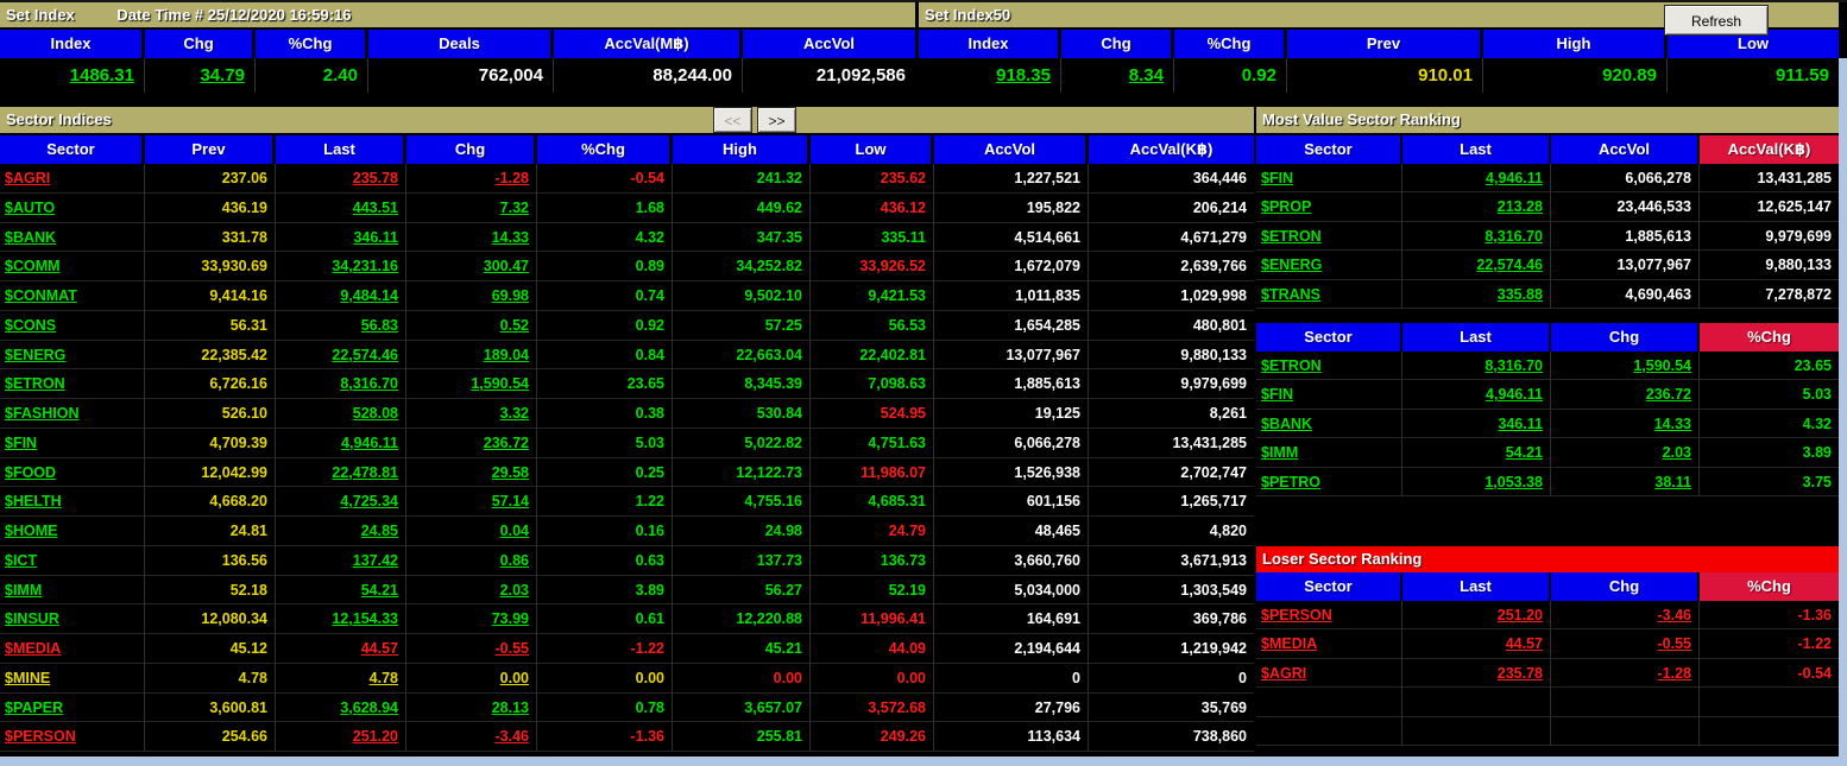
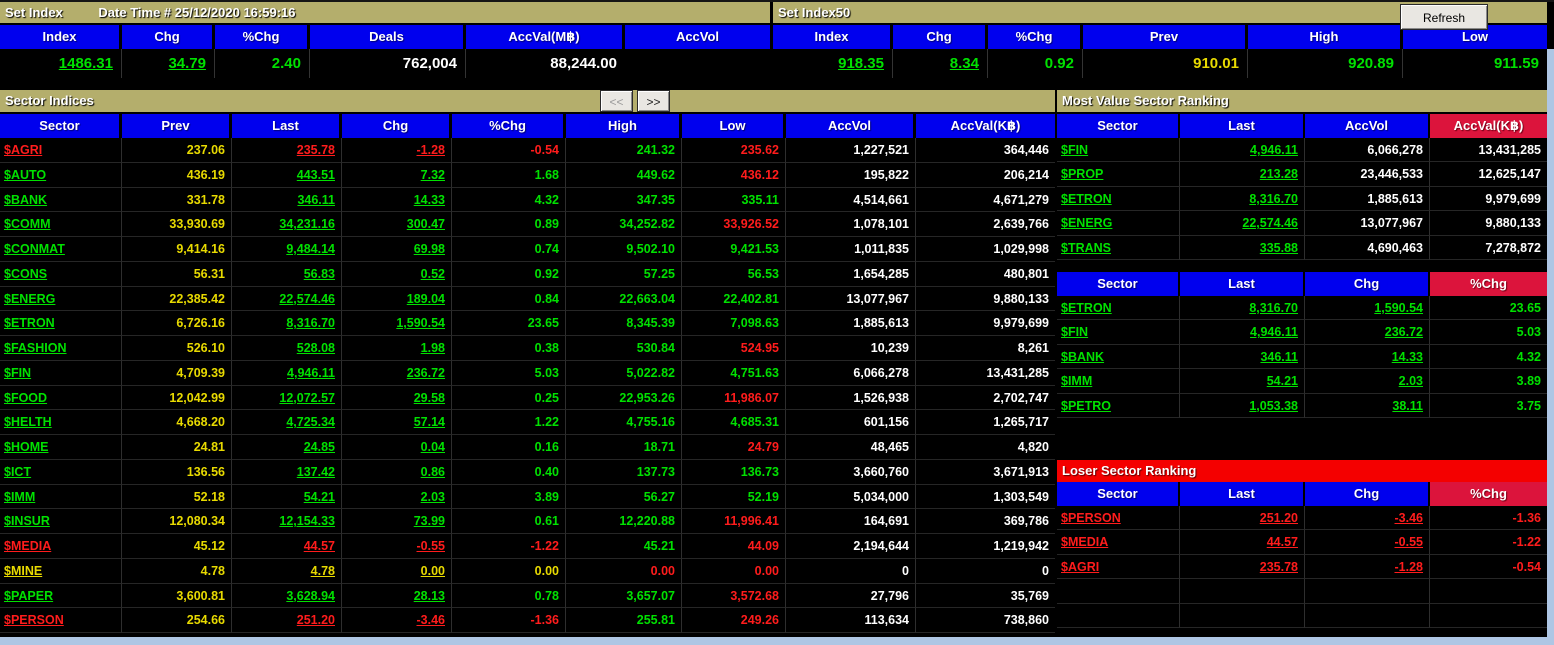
  Set Index Date Time # 25/12/2020 16:59:16
  Index
  Chg
  %Chg
  Deals
  AccVal(M฿)
  AccVol
  1486.31
  34.79
  2.40
  762,004
  88,244.00
- 21,092,586
  Set Index50
  Refresh
  Index
  Chg
  %Chg
  Prev
  High
  Low
  918.35
  8.34
  0.92
  910.01
  920.89
  911.59
  Sector Indices
  <<
  >>
  Sector
  Prev
  Last
  Chg
  %Chg
  High
  Low
  AccVol
  AccVal(K฿)
  $AGRI
  237.06
  235.78
  -1.28
  -0.54
  241.32
  235.62
  1,227,521
  364,446
  $AUTO
  436.19
  443.51
  7.32
  1.68
  449.62
  436.12
  195,822
  206,214
  $BANK
  331.78
  346.11
  14.33
  4.32
  347.35
  335.11
  4,514,661
  4,671,279
  $COMM
  33,930.69
  34,231.16
  300.47
  0.89
  34,252.82
  33,926.52
- 1,672,079
+ 1,078,101
  2,639,766
  $CONMAT
  9,414.16
  9,484.14
  69.98
  0.74
  9,502.10
  9,421.53
  1,011,835
  1,029,998
  $CONS
  56.31
  56.83
  0.52
  0.92
  57.25
  56.53
  1,654,285
  480,801
  $ENERG
  22,385.42
  22,574.46
  189.04
  0.84
  22,663.04
  22,402.81
  13,077,967
  9,880,133
  $ETRON
  6,726.16
  8,316.70
  1,590.54
  23.65
  8,345.39
  7,098.63
  1,885,613
  9,979,699
  $FASHION
  526.10
  528.08
- 3.32
+ 1.98
  0.38
  530.84
  524.95
- 19,125
+ 10,239
  8,261
  $FIN
  4,709.39
  4,946.11
  236.72
  5.03
  5,022.82
  4,751.63
  6,066,278
  13,431,285
  $FOOD
  12,042.99
- 22,478.81
+ 12,072.57
  29.58
  0.25
- 12,122.73
+ 22,953.26
  11,986.07
  1,526,938
  2,702,747
  $HELTH
  4,668.20
  4,725.34
  57.14
  1.22
  4,755.16
  4,685.31
  601,156
  1,265,717
  $HOME
  24.81
  24.85
  0.04
  0.16
- 24.98
+ 18.71
  24.79
  48,465
  4,820
  $ICT
  136.56
  137.42
  0.86
- 0.63
+ 0.40
  137.73
  136.73
  3,660,760
  3,671,913
  $IMM
  52.18
  54.21
  2.03
  3.89
  56.27
  52.19
  5,034,000
  1,303,549
  $INSUR
  12,080.34
  12,154.33
  73.99
  0.61
  12,220.88
  11,996.41
  164,691
  369,786
  $MEDIA
  45.12
  44.57
  -0.55
  -1.22
  45.21
  44.09
  2,194,644
  1,219,942
  $MINE
  4.78
  4.78
  0.00
  0.00
  0.00
  0.00
  0
  0
  $PAPER
  3,600.81
  3,628.94
  28.13
  0.78
  3,657.07
  3,572.68
  27,796
  35,769
  $PERSON
  254.66
  251.20
  -3.46
  -1.36
  255.81
  249.26
  113,634
  738,860
  Most Value Sector Ranking
  Sector
  Last
  AccVol
  AccVal(K฿)
  $FIN
  4,946.11
  6,066,278
  13,431,285
  $PROP
  213.28
  23,446,533
  12,625,147
  $ETRON
  8,316.70
  1,885,613
  9,979,699
  $ENERG
  22,574.46
  13,077,967
  9,880,133
  $TRANS
  335.88
  4,690,463
  7,278,872
  Sector
  Last
  Chg
  %Chg
  $ETRON
  8,316.70
  1,590.54
  23.65
  $FIN
  4,946.11
  236.72
  5.03
  $BANK
  346.11
  14.33
  4.32
  $IMM
  54.21
  2.03
  3.89
  $PETRO
  1,053.38
  38.11
  3.75
  Loser Sector Ranking
  Sector
  Last
  Chg
  %Chg
  $PERSON
  251.20
  -3.46
  -1.36
  $MEDIA
  44.57
  -0.55
  -1.22
  $AGRI
  235.78
  -1.28
  -0.54
